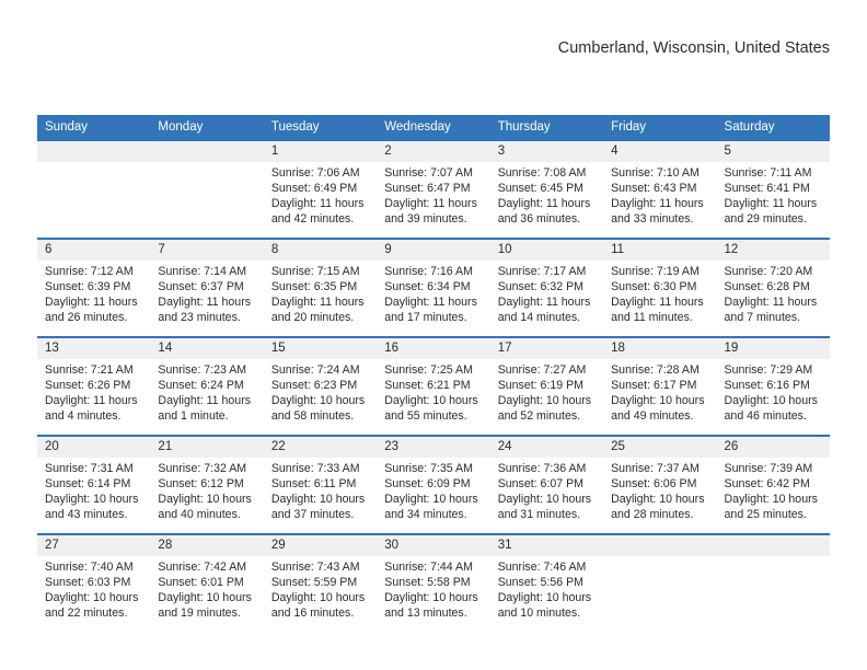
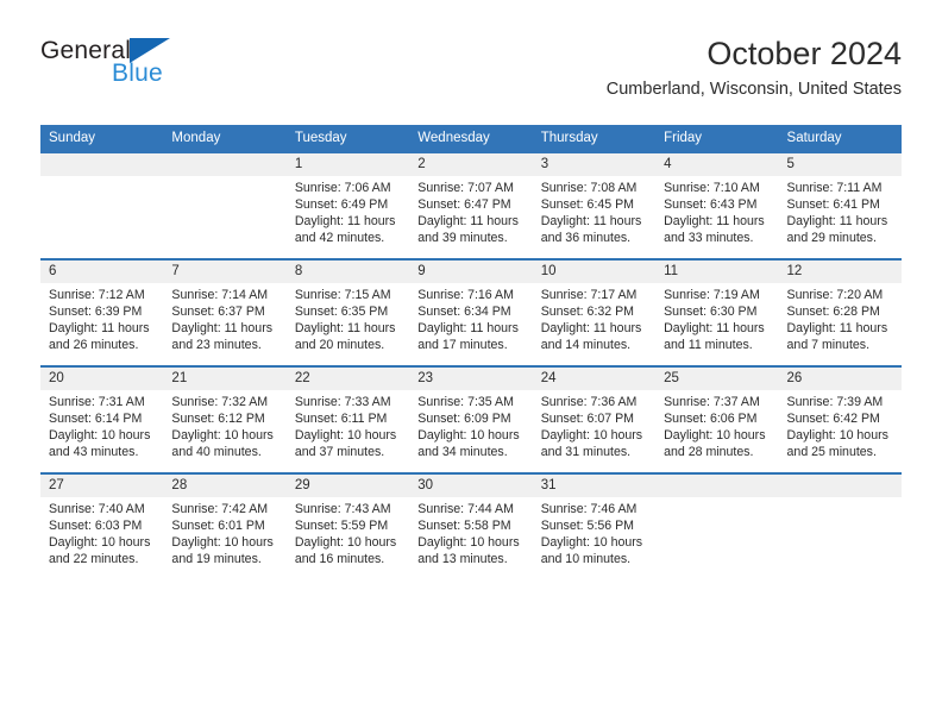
+ General
+ Blue
+ October 2024
  Cumberland, Wisconsin, United States
  Sunday	Monday	Tuesday	Wednesday	Thursday	Friday	Saturday
  		1Sunrise: 7:06 AMSunset: 6:49 PMDaylight: 11 hoursand 42 minutes.	2Sunrise: 7:07 AMSunset: 6:47 PMDaylight: 11 hoursand 39 minutes.	3Sunrise: 7:08 AMSunset: 6:45 PMDaylight: 11 hoursand 36 minutes.	4Sunrise: 7:10 AMSunset: 6:43 PMDaylight: 11 hoursand 33 minutes.	5Sunrise: 7:11 AMSunset: 6:41 PMDaylight: 11 hoursand 29 minutes.
  6Sunrise: 7:12 AMSunset: 6:39 PMDaylight: 11 hoursand 26 minutes.	7Sunrise: 7:14 AMSunset: 6:37 PMDaylight: 11 hoursand 23 minutes.	8Sunrise: 7:15 AMSunset: 6:35 PMDaylight: 11 hoursand 20 minutes.	9Sunrise: 7:16 AMSunset: 6:34 PMDaylight: 11 hoursand 17 minutes.	10Sunrise: 7:17 AMSunset: 6:32 PMDaylight: 11 hoursand 14 minutes.	11Sunrise: 7:19 AMSunset: 6:30 PMDaylight: 11 hoursand 11 minutes.	12Sunrise: 7:20 AMSunset: 6:28 PMDaylight: 11 hoursand 7 minutes.
- 13Sunrise: 7:21 AMSunset: 6:26 PMDaylight: 11 hoursand 4 minutes.	14Sunrise: 7:23 AMSunset: 6:24 PMDaylight: 11 hoursand 1 minute.	15Sunrise: 7:24 AMSunset: 6:23 PMDaylight: 10 hoursand 58 minutes.	16Sunrise: 7:25 AMSunset: 6:21 PMDaylight: 10 hoursand 55 minutes.	17Sunrise: 7:27 AMSunset: 6:19 PMDaylight: 10 hoursand 52 minutes.	18Sunrise: 7:28 AMSunset: 6:17 PMDaylight: 10 hoursand 49 minutes.	19Sunrise: 7:29 AMSunset: 6:16 PMDaylight: 10 hoursand 46 minutes.
  20Sunrise: 7:31 AMSunset: 6:14 PMDaylight: 10 hoursand 43 minutes.	21Sunrise: 7:32 AMSunset: 6:12 PMDaylight: 10 hoursand 40 minutes.	22Sunrise: 7:33 AMSunset: 6:11 PMDaylight: 10 hoursand 37 minutes.	23Sunrise: 7:35 AMSunset: 6:09 PMDaylight: 10 hoursand 34 minutes.	24Sunrise: 7:36 AMSunset: 6:07 PMDaylight: 10 hoursand 31 minutes.	25Sunrise: 7:37 AMSunset: 6:06 PMDaylight: 10 hoursand 28 minutes.	26Sunrise: 7:39 AMSunset: 6:42 PMDaylight: 10 hoursand 25 minutes.
  27Sunrise: 7:40 AMSunset: 6:03 PMDaylight: 10 hoursand 22 minutes.	28Sunrise: 7:42 AMSunset: 6:01 PMDaylight: 10 hoursand 19 minutes.	29Sunrise: 7:43 AMSunset: 5:59 PMDaylight: 10 hoursand 16 minutes.	30Sunrise: 7:44 AMSunset: 5:58 PMDaylight: 10 hoursand 13 minutes.	31Sunrise: 7:46 AMSunset: 5:56 PMDaylight: 10 hoursand 10 minutes.
